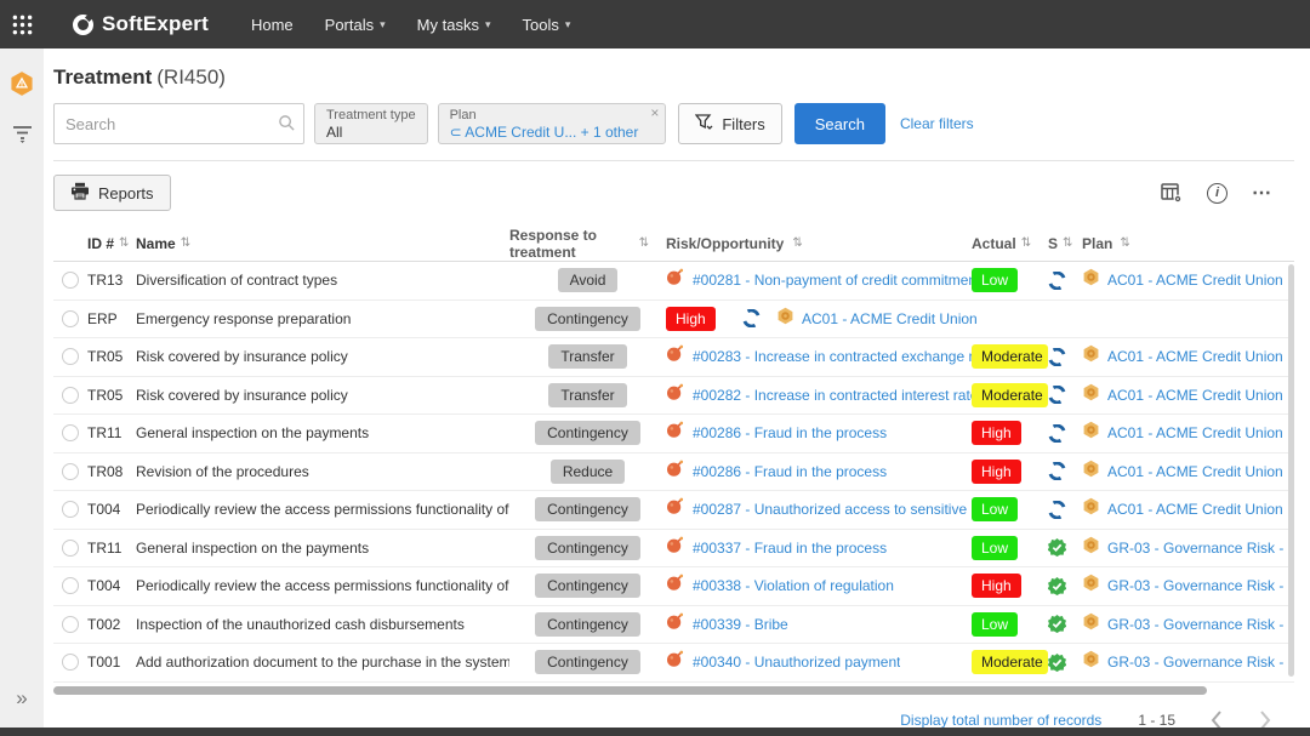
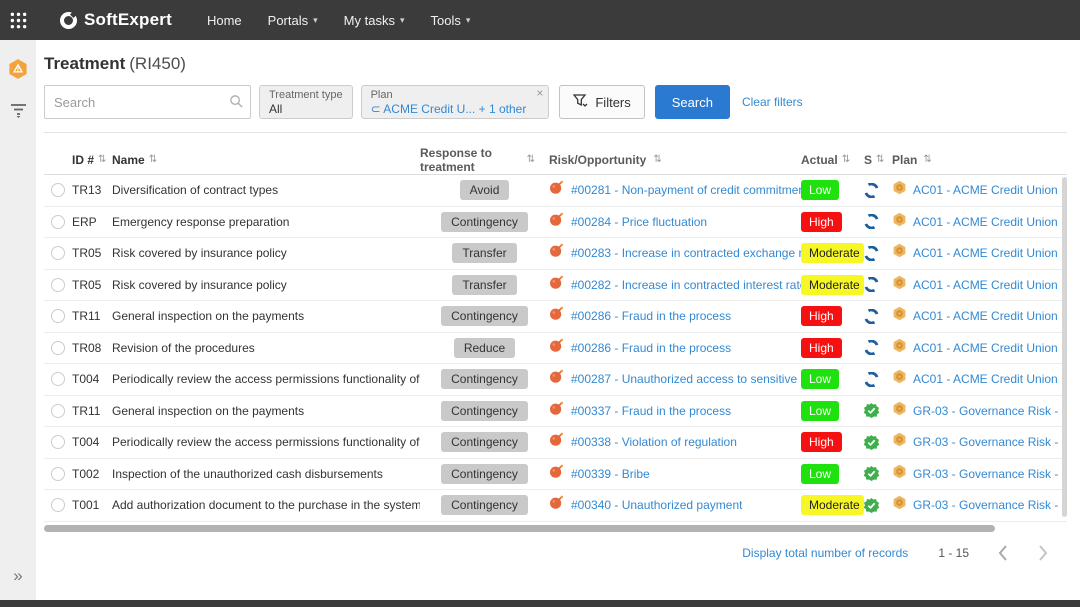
  SoftExpert
  Home
  Portals
  ▾
  My tasks
  ▾
  Tools
  ▾
  »
  Treatment (RI450)
  Search
  Treatment type
  All
  ×
  Plan
  ⊂ ACME Credit U... + 1 other
  Filters
  Search
  Clear filters
- Reports
- i
- ⋯
  ID #
  ⇅
  Name
  ⇅
  Response to treatment
  ⇅
  Risk/Opportunity
  ⇅
  Actual
  ⇅
  S
  ⇅
  Plan
  ⇅
  TR13
  Diversification of contract types
  Avoid
  #00281 - Non-payment of credit commitme
  Low
  AC01 - ACME Credit Union
  ERP
  Emergency response preparation
  Contingency
+ #00284 - Price fluctuation
  High
  AC01 - ACME Credit Union
  TR05
  Risk covered by insurance policy
  Transfer
  #00283 - Increase in contracted exchange
  Moderate
  AC01 - ACME Credit Union
  TR05
  Risk covered by insurance policy
  Transfer
  #00282 - Increase in contracted interest rat
  Moderate
  AC01 - ACME Credit Union
  TR11
  General inspection on the payments
  Contingency
  #00286 - Fraud in the process
  High
  AC01 - ACME Credit Union
  TR08
  Revision of the procedures
  Reduce
  #00286 - Fraud in the process
  High
  AC01 - ACME Credit Union
  T004
  Periodically review the access permissions functionality of
  Contingency
  #00287 - Unauthorized access to sensitive
  Low
  AC01 - ACME Credit Union
  TR11
  General inspection on the payments
  Contingency
  #00337 - Fraud in the process
  Low
  GR-03 - Governance Risk -
  T004
  Periodically review the access permissions functionality of
  Contingency
  #00338 - Violation of regulation
  High
  GR-03 - Governance Risk -
  T002
  Inspection of the unauthorized cash disbursements
  Contingency
  #00339 - Bribe
  Low
  GR-03 - Governance Risk -
  T001
  Add authorization document to the purchase in the system
  Contingency
  #00340 - Unauthorized payment
  Moderate
  GR-03 - Governance Risk -
  Display total number of records
  1 - 15
